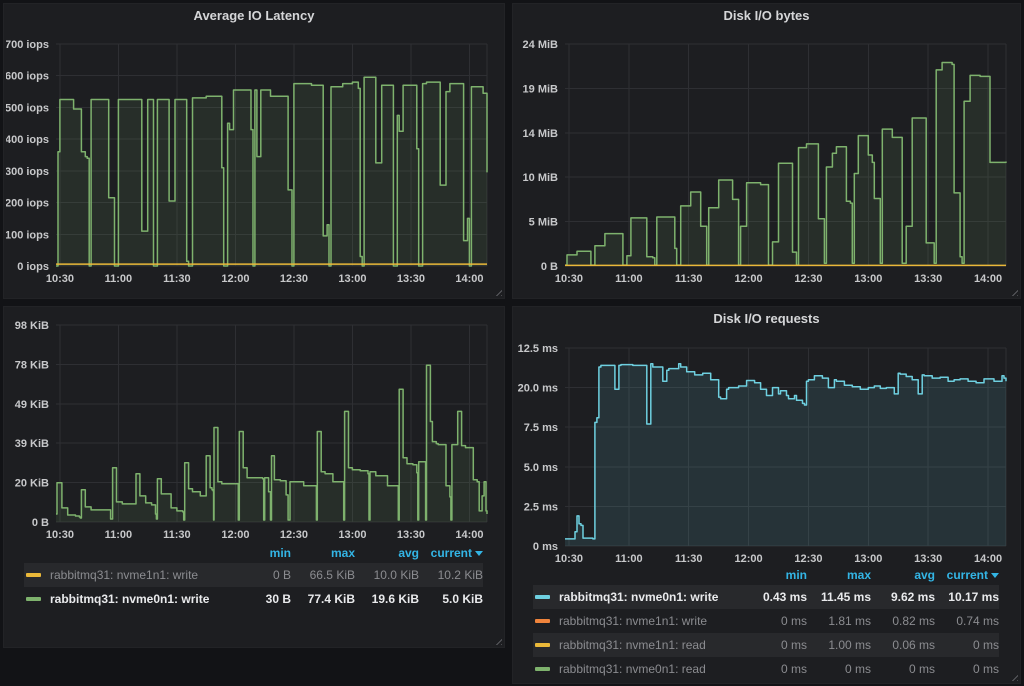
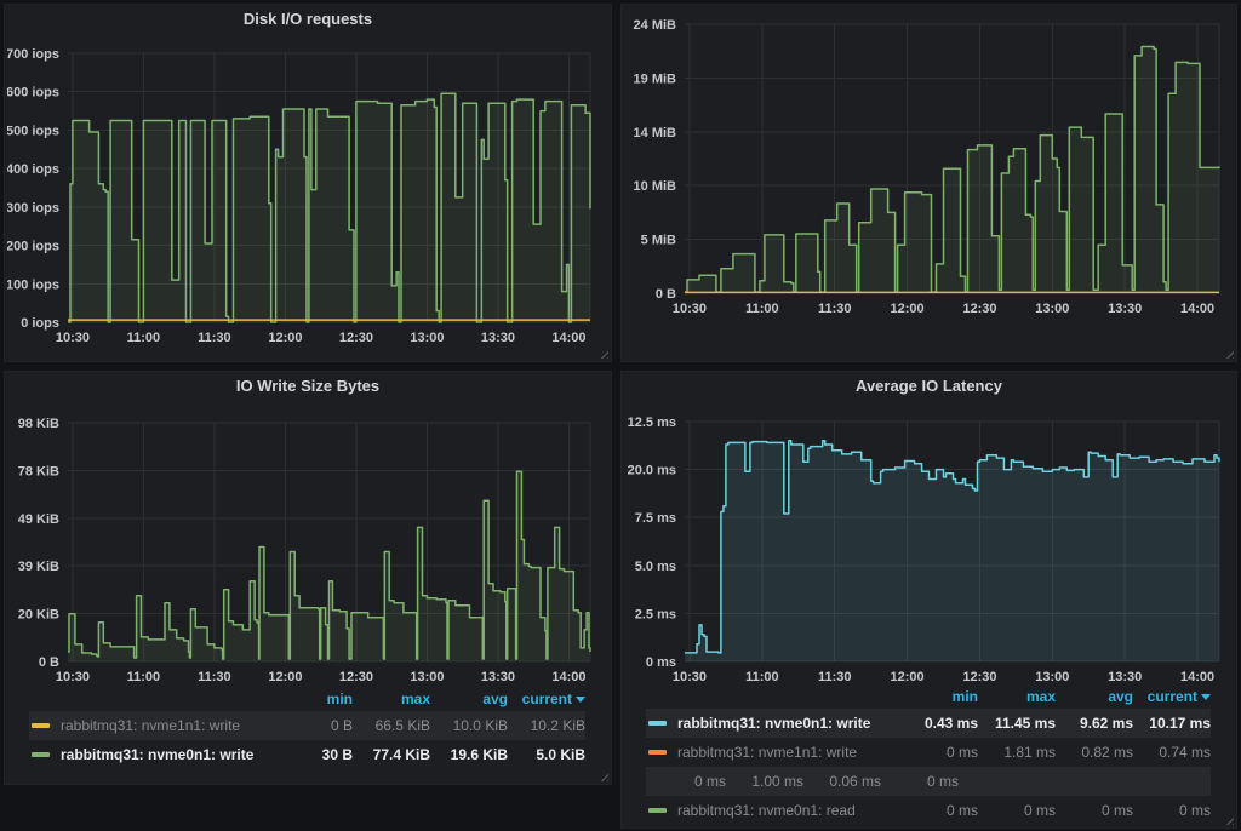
- Average IO Latency
+ Disk I/O requests
  0 iops
  100 iops
  200 iops
  300 iops
  400 iops
  500 iops
  600 iops
  700 iops
  10:30
  11:00
  11:30
  12:00
  12:30
  13:00
  13:30
  14:00
- Disk I/O bytes
  0 B
  5 MiB
  10 MiB
  14 MiB
  19 MiB
  24 MiB
  10:30
  11:00
  11:30
  12:00
  12:30
  13:00
  13:30
  14:00
+ IO Write Size Bytes
  0 B
  20 KiB
  39 KiB
  49 KiB
  78 KiB
  98 KiB
  10:30
  11:00
  11:30
  12:00
  12:30
  13:00
  13:30
  14:00
  min
  max
  avg
  current
  rabbitmq31: nvme1n1: write
  0 B
  66.5 KiB
  10.0 KiB
  10.2 KiB
  rabbitmq31: nvme0n1: write
  30 B
  77.4 KiB
  19.6 KiB
  5.0 KiB
- Disk I/O requests
+ Average IO Latency
  0 ms
  2.5 ms
  5.0 ms
  7.5 ms
  20.0 ms
  12.5 ms
  10:30
  11:00
  11:30
  12:00
  12:30
  13:00
  13:30
  14:00
  min
  max
  avg
  current
  rabbitmq31: nvme0n1: write
  0.43 ms
  11.45 ms
  9.62 ms
  10.17 ms
  rabbitmq31: nvme1n1: write
  0 ms
  1.81 ms
  0.82 ms
  0.74 ms
- rabbitmq31: nvme1n1: read
  0 ms
  1.00 ms
  0.06 ms
  0 ms
  rabbitmq31: nvme0n1: read
  0 ms
  0 ms
  0 ms
  0 ms
